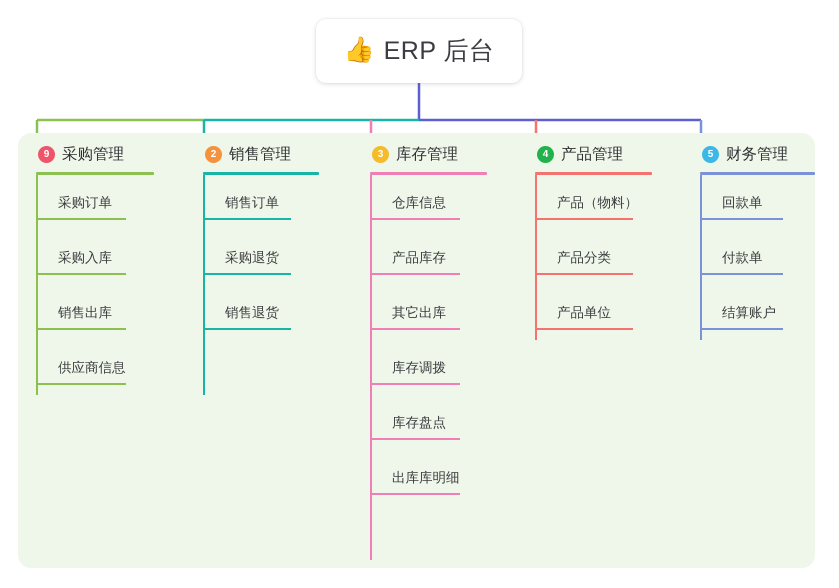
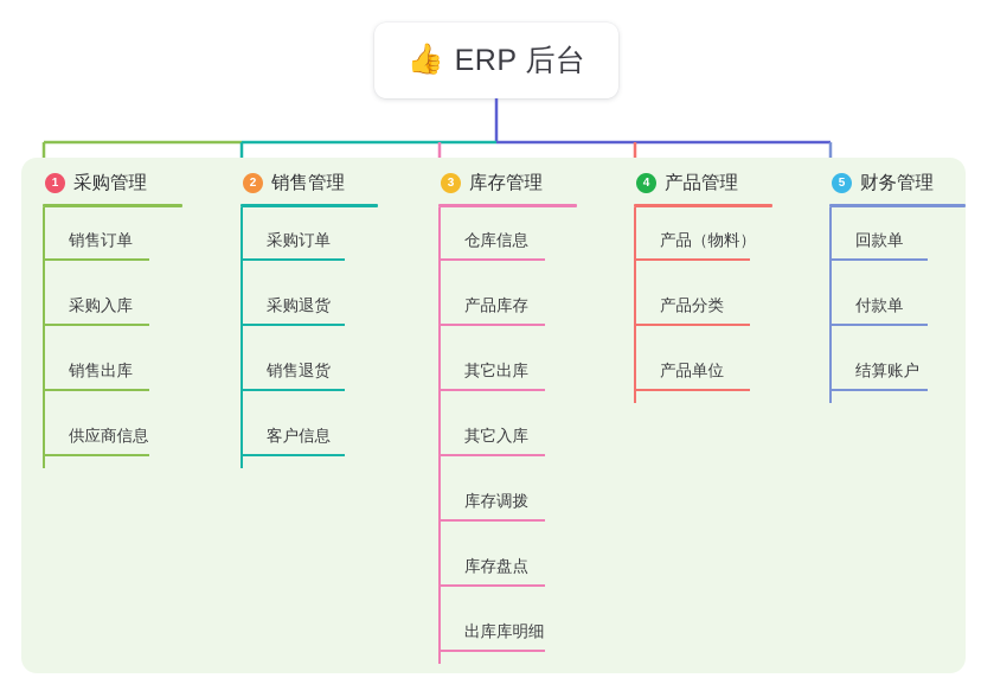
  👍
  ERP 后台
- 9
+ 1
  采购管理
- 采购订单
+ 销售订单
  采购入库
  销售出库
  供应商信息
  2
  销售管理
- 销售订单
+ 采购订单
  采购退货
  销售退货
+ 客户信息
  3
  库存管理
  仓库信息
  产品库存
  其它出库
+ 其它入库
  库存调拨
  库存盘点
  出库库明细
  4
  产品管理
  产品（物料）
  产品分类
  产品单位
  5
  财务管理
  回款单
  付款单
  结算账户
